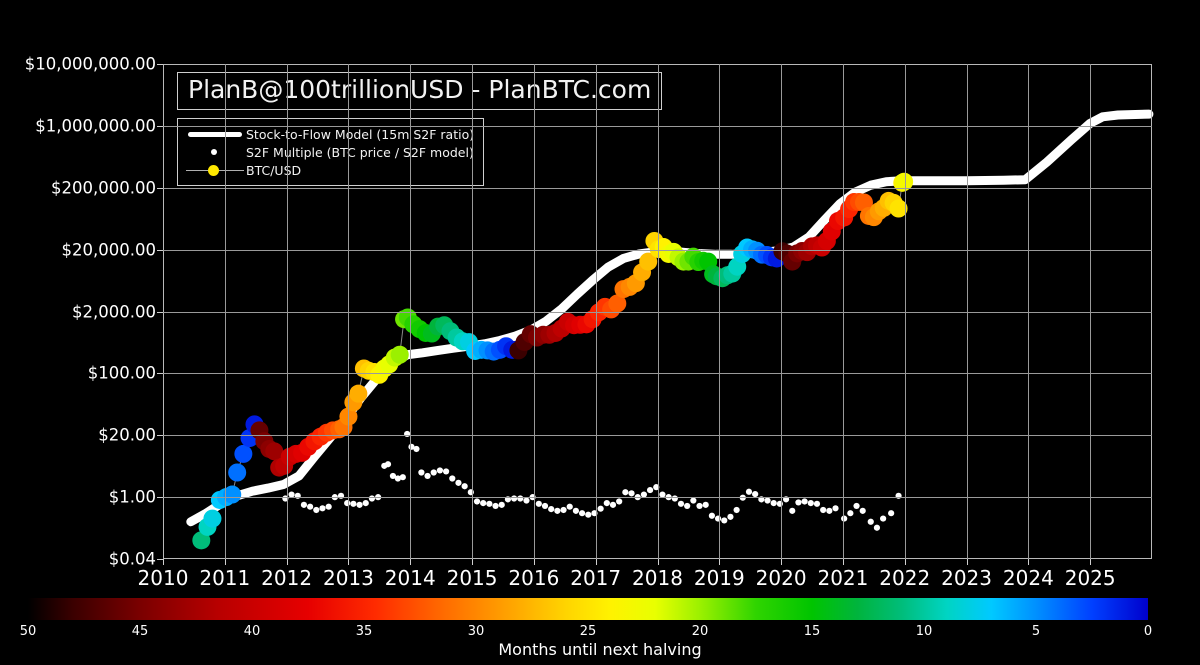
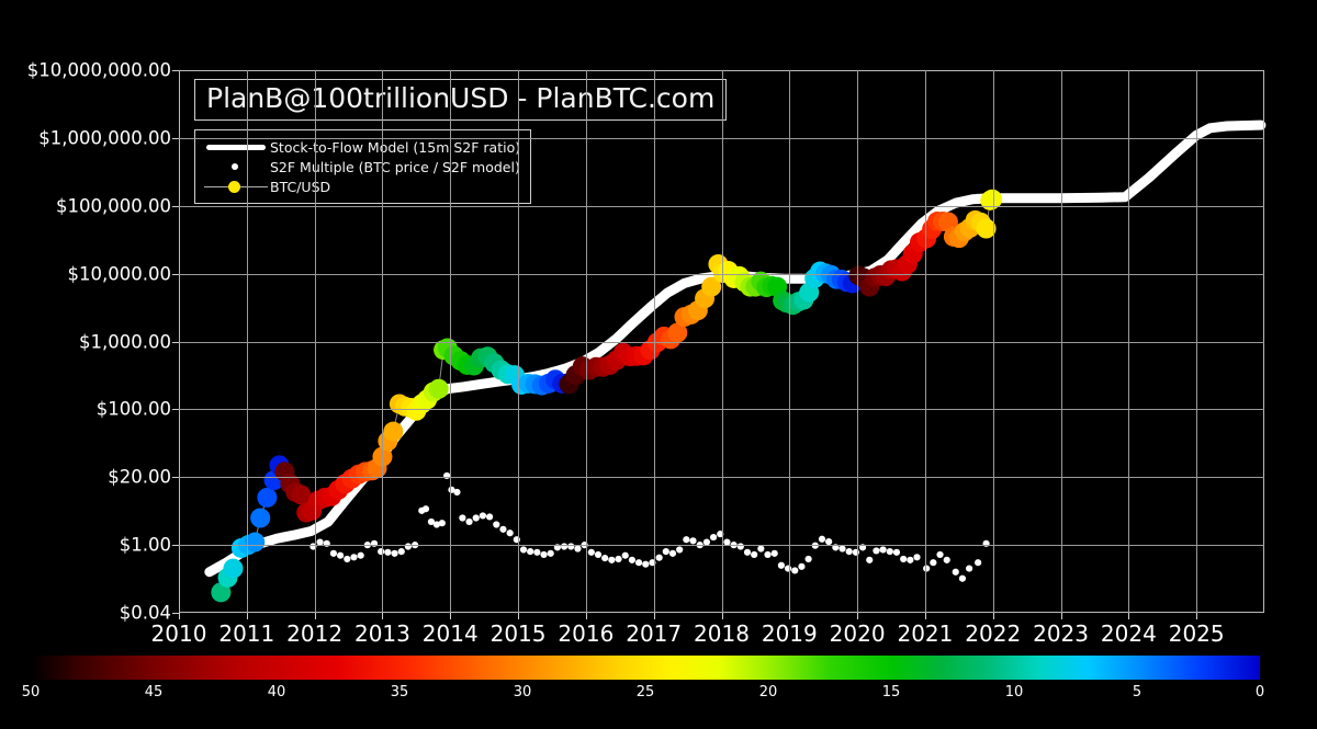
  PlanB@100trillionUSD - PlaBTC.com
  Stock-o-Flow Model (15m S2F ratio
  S2F Multiple (BTC price / S2F model
  BTC/UD
  $0.04
  $1.00
  $20.00
  $100.00
- $2,000.00
+ $1,000.00
- $20,000.00
+ $10,000.00
- $200,000.00
+ $100,000.00
  $1,000,000.00
  $10,000,000.00
  2010
  2011
  2012
  2013
  2014
  2015
  2016
  2017
  2018
  2019
  2020
  2021
  2022
  2023
  2024
  2025
  50
  45
  40
  35
  30
  25
  20
  15
  10
  5
  0
- Months until next halving
